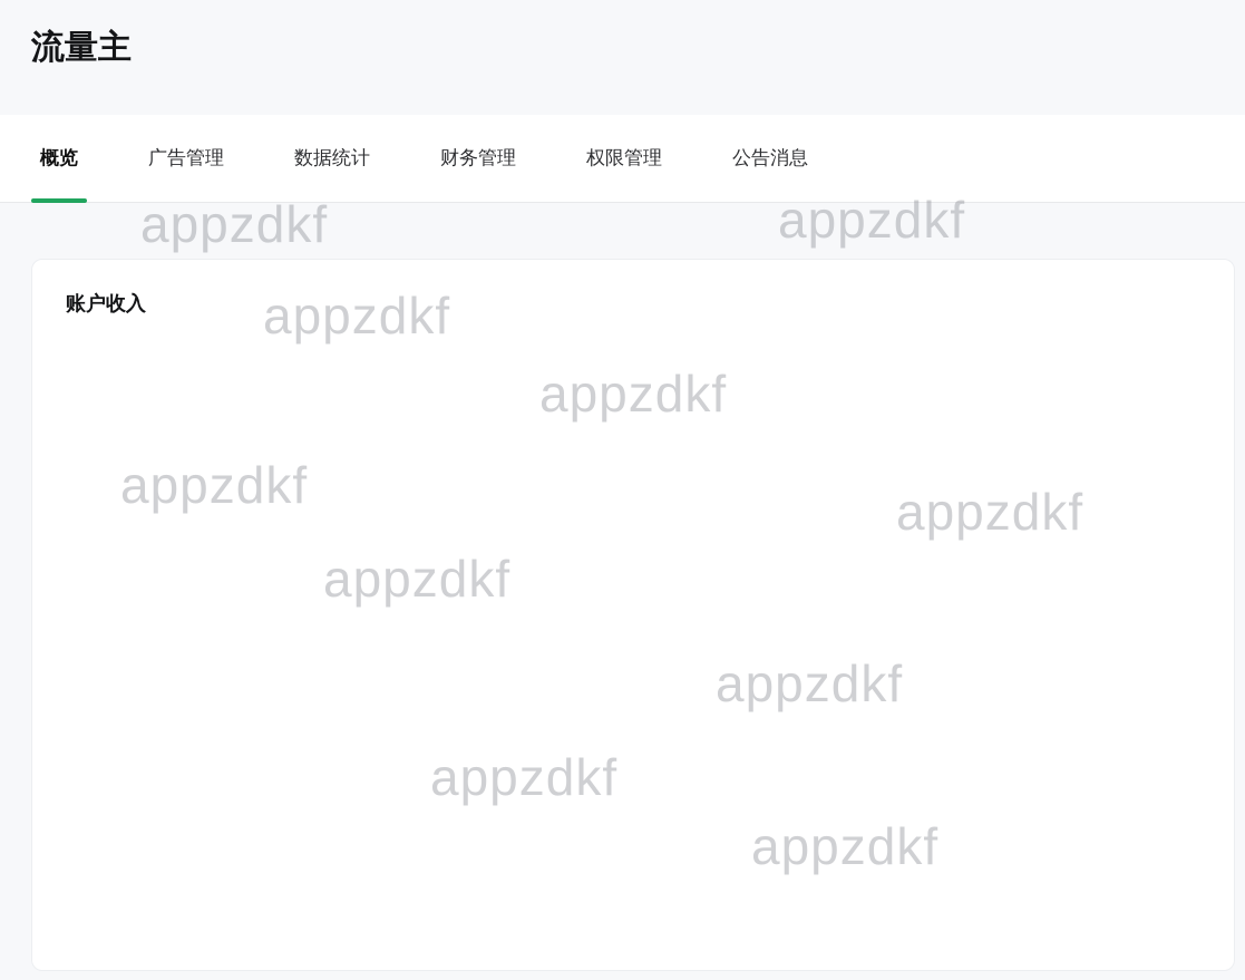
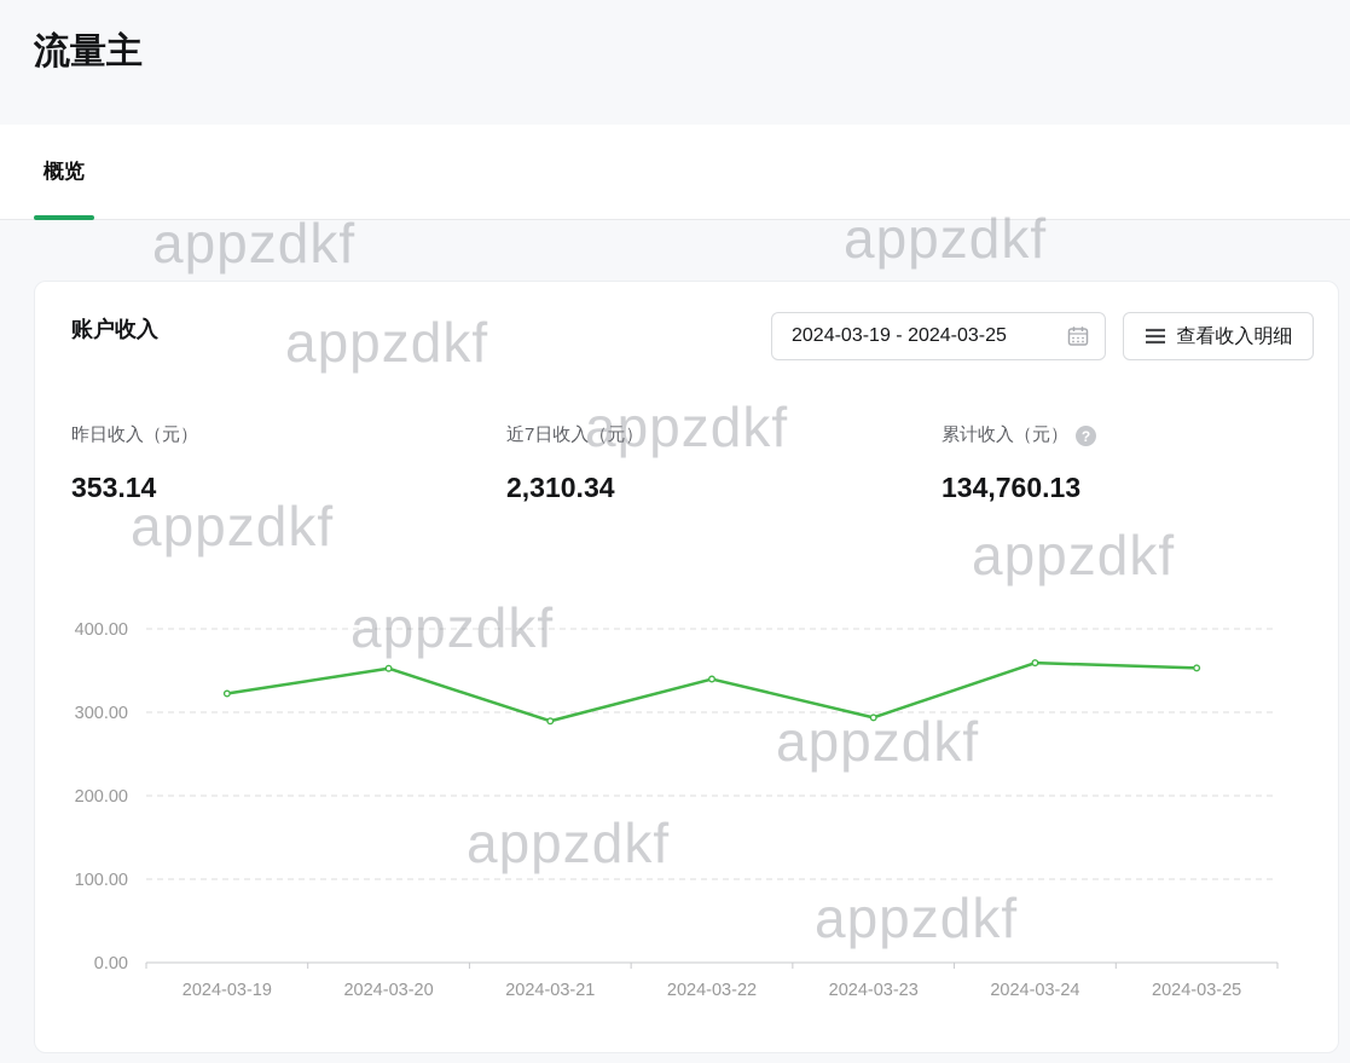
  流量主
  概览
- 广告管理
- 数据统计
- 财务管理
- 权限管理
- 公告消息
  账户收入
+ 2024-03-19 - 2024-03-25
+ 查看收入明细
+ 昨日收入（元）
+ 353.14
+ 近7日收入（元）
+ 2,310.34
+ 累计收入（元）
+ ?
+ 134,760.13
+ 0.00
+ 100.00
+ 200.00
+ 300.00
+ 400.00
+ 2024-03-19
+ 2024-03-20
+ 2024-03-21
+ 2024-03-22
+ 2024-03-23
+ 2024-03-24
+ 2024-03-25
  appzdkf
  appzdkf
  appzdkf
  appzdkf
  appzdkf
  appzdkf
  appzdkf
  appzdkf
  appzdkf
  appzdkf
